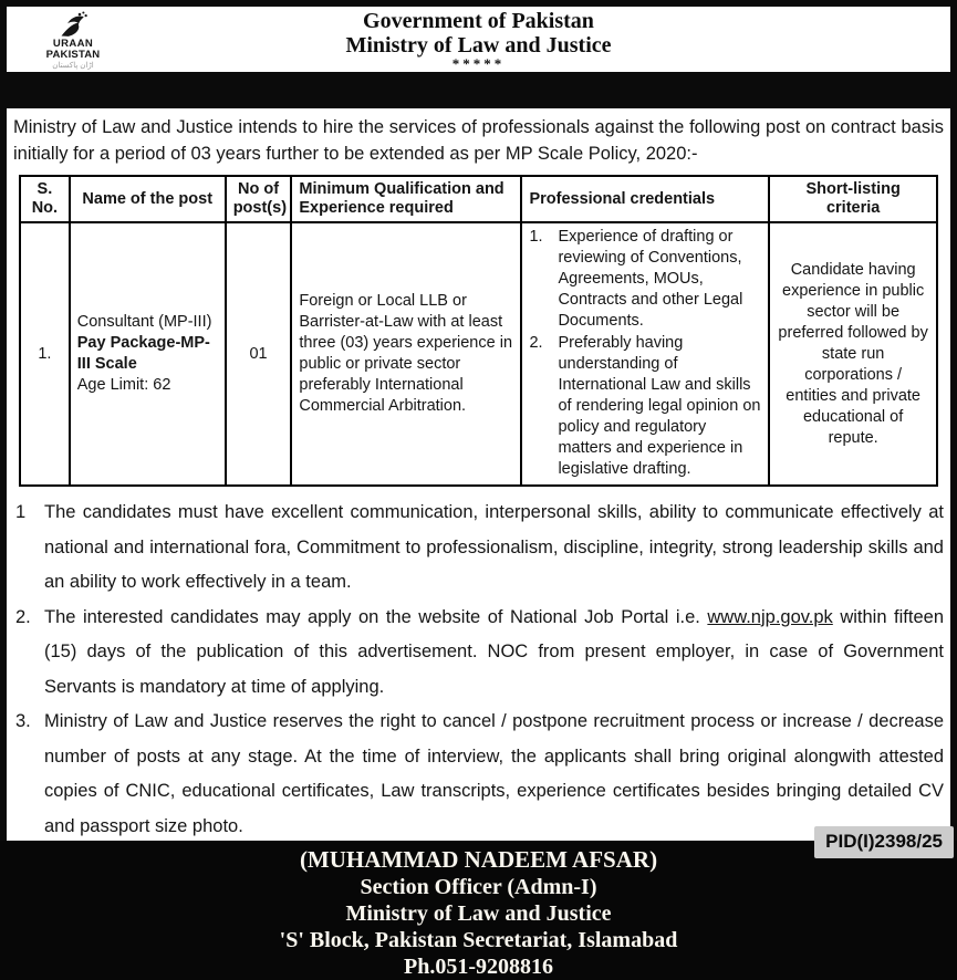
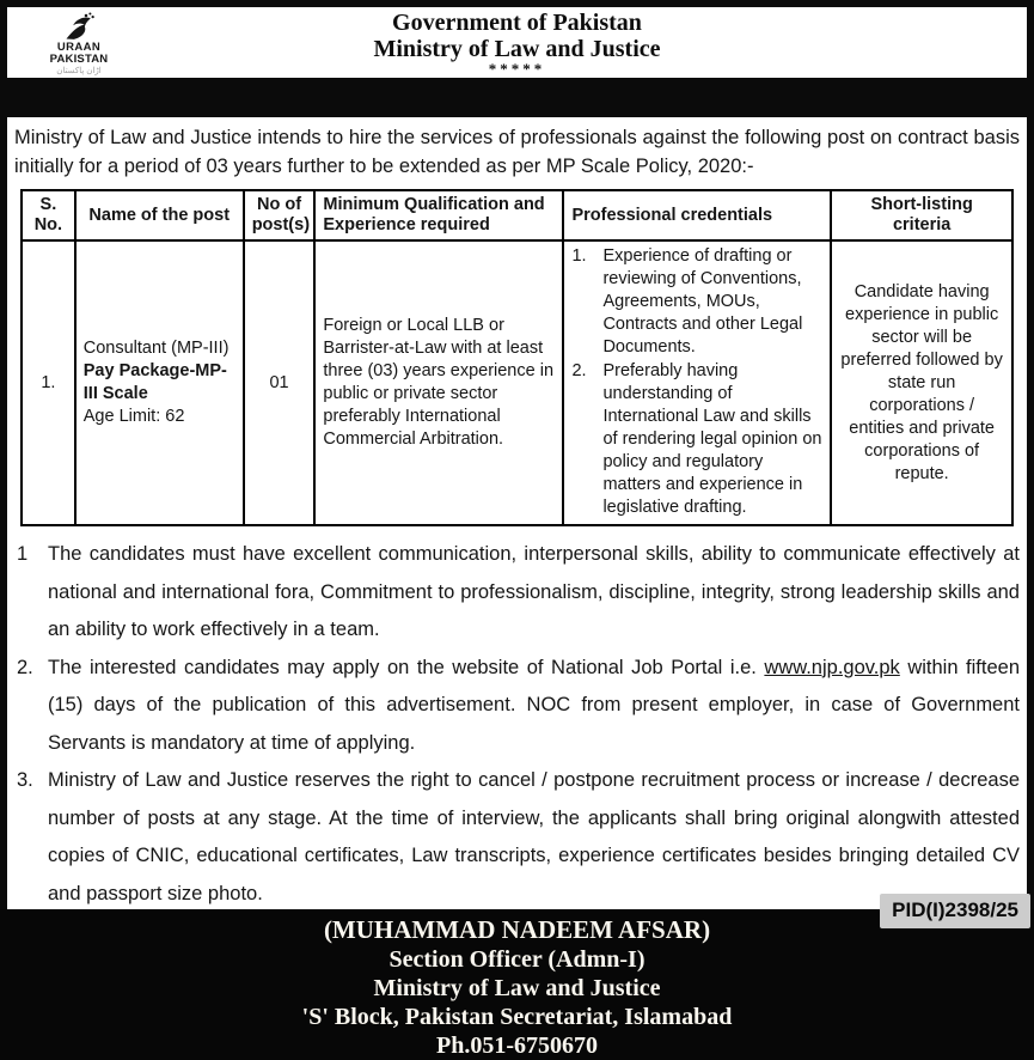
  URAAN
  PAKISTAN
  Government of Pakistan
  Ministry of Law and Justice
  *****
  Ministry of Law and Justice intends to hire the services of professionals against the following post on contract basis initially for a period of 03 years further to be extended as per MP Scale Policy, 2020:-
  S. No.	Name of the post	No of post(s)	Minimum Qualification and Experience required	Professional credentials	Short-listing criteria
- 1.	Consultant (MP-III) Pay Package-MP-III Scale Age Limit: 62	01	Foreign or Local LLB or Barrister-at-Law with at least three (03) years experience in public or private sector preferably International Commercial Arbitration.	1. Experience of drafting or reviewing of Conventions, Agreements, MOUs, Contracts and other Legal Documents. 2. Preferably having understanding of International Law and skills of rendering legal opinion on policy and regulatory matters and experience in legislative drafting.	Candidate having experience in public sector will be preferred followed by state run corporations / entities and private educational of repute.
+ 1.	Consultant (MP-III) Pay Package-MP-III Scale Age Limit: 62	01	Foreign or Local LLB or Barrister-at-Law with at least three (03) years experience in public or private sector preferably International Commercial Arbitration.	1. Experience of drafting or reviewing of Conventions, Agreements, MOUs, Contracts and other Legal Documents. 2. Preferably having understanding of International Law and skills of rendering legal opinion on policy and regulatory matters and experience in legislative drafting.	Candidate having experience in public sector will be preferred followed by state run corporations / entities and private corporations of repute.
  1
  The candidates must have excellent communication, interpersonal skills, ability to communicate effectively at national and international fora, Commitment to professionalism, discipline, integrity, strong leadership skills and an ability to work effectively in a team.
  2.
  The interested candidates may apply on the website of National Job Portal i.e. www.njp.gov.pk within fifteen (15) days of the publication of this advertisement. NOC from present employer, in case of Government Servants is mandatory at time of applying.
  3.
  Ministry of Law and Justice reserves the right to cancel / postpone recruitment process or increase / decrease number of posts at any stage. At the time of interview, the applicants shall bring original alongwith attested copies of CNIC, educational certificates, Law transcripts, experience certificates besides bringing detailed CV and passport size photo.
  PID(I)2398/25
  (MUHAMMAD NADEEM AFSAR)
  Section Officer (Admn-I)
  Ministry of Law and Justice
  'S' Block, Pakistan Secretariat, Islamabad
- Ph.051-9208816
+ Ph.051-6750670
